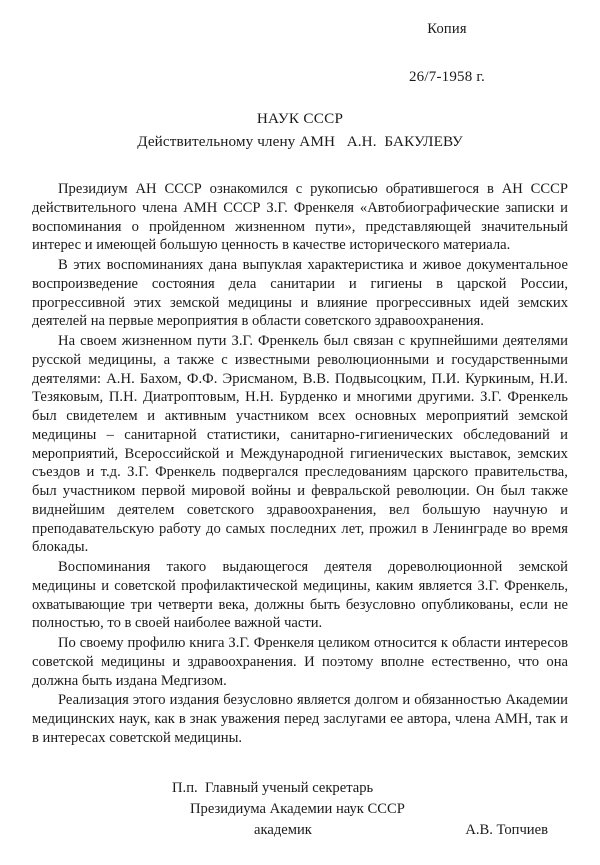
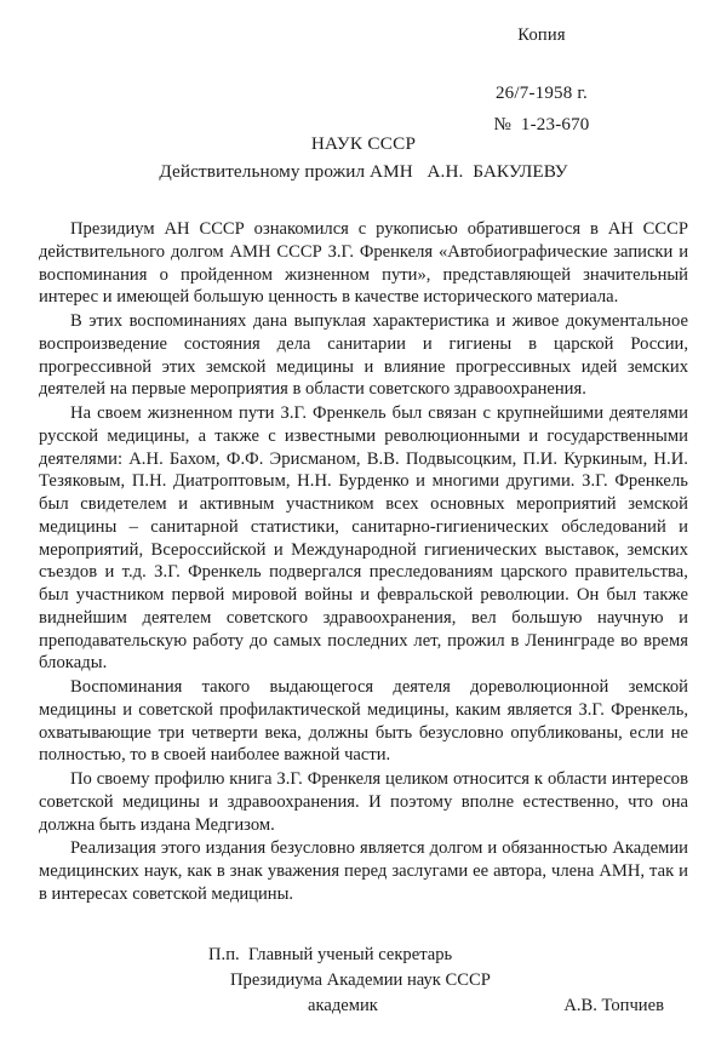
  Копия
  26/7-1958 г.
+ № 1-23-670
  НАУК СССР
- Действительному члену АМН А.Н. БАКУЛЕВУ
+ Действительному прожил АМН А.Н. БАКУЛЕВУ
- Президиум АН СССР ознакомился с рукописью обратившегося в АН СССР действительного члена АМН СССР З.Г. Френкеля «Автобиографические записки и воспоминания о пройденном жизненном пути», представляющей значительный интерес и имеющей большую ценность в качестве исторического материала.
+ Президиум АН СССР ознакомился с рукописью обратившегося в АН СССР действительного долгом АМН СССР З.Г. Френкеля «Автобиографические записки и воспоминания о пройденном жизненном пути», представляющей значительный интерес и имеющей большую ценность в качестве исторического материала.
  В этих воспоминаниях дана выпуклая характеристика и живое документальное воспроизведение состояния дела санитарии и гигиены в царской России, прогрессивной этих земской медицины и влияние прогрессивных идей земских деятелей на первые мероприятия в области советского здравоохранения.
  На своем жизненном пути З.Г. Френкель был связан с крупнейшими деятелями русской медицины, а также с известными революционными и государственными деятелями: А.Н. Бахом, Ф.Ф. Эрисманом, В.В. Подвысоцким, П.И. Куркиным, Н.И. Тезяковым, П.Н. Диатроптовым, Н.Н. Бурденко и многими другими. З.Г. Френкель был свидетелем и активным участником всех основных мероприятий земской медицины – санитарной статистики, санитарно-гигиенических обследований и мероприятий, Всероссийской и Международной гигиенических выставок, земских съездов и т.д. З.Г. Френкель подвергался преследованиям царского правительства, был участником первой мировой войны и февральской революции. Он был также виднейшим деятелем советского здравоохранения, вел большую научную и преподавательскую работу до самых последних лет, прожил в Ленинграде во время блокады.
  Воспоминания такого выдающегося деятеля дореволюционной земской медицины и советской профилактической медицины, каким является З.Г. Френкель, охватывающие три четверти века, должны быть безусловно опубликованы, если не полностью, то в своей наиболее важной части.
  По своему профилю книга З.Г. Френкеля целиком относится к области интересов советской медицины и здравоохранения. И поэтому вполне естественно, что она должна быть издана Медгизом.
  Реализация этого издания безусловно является долгом и обязанностью Академии медицинских наук, как в знак уважения перед заслугами ее автора, члена АМН, так и в интересах советской медицины.
  П.п. Главный ученый секретарь
  Президиума Академии наук СССР
  академик
  А.В. Топчиев
